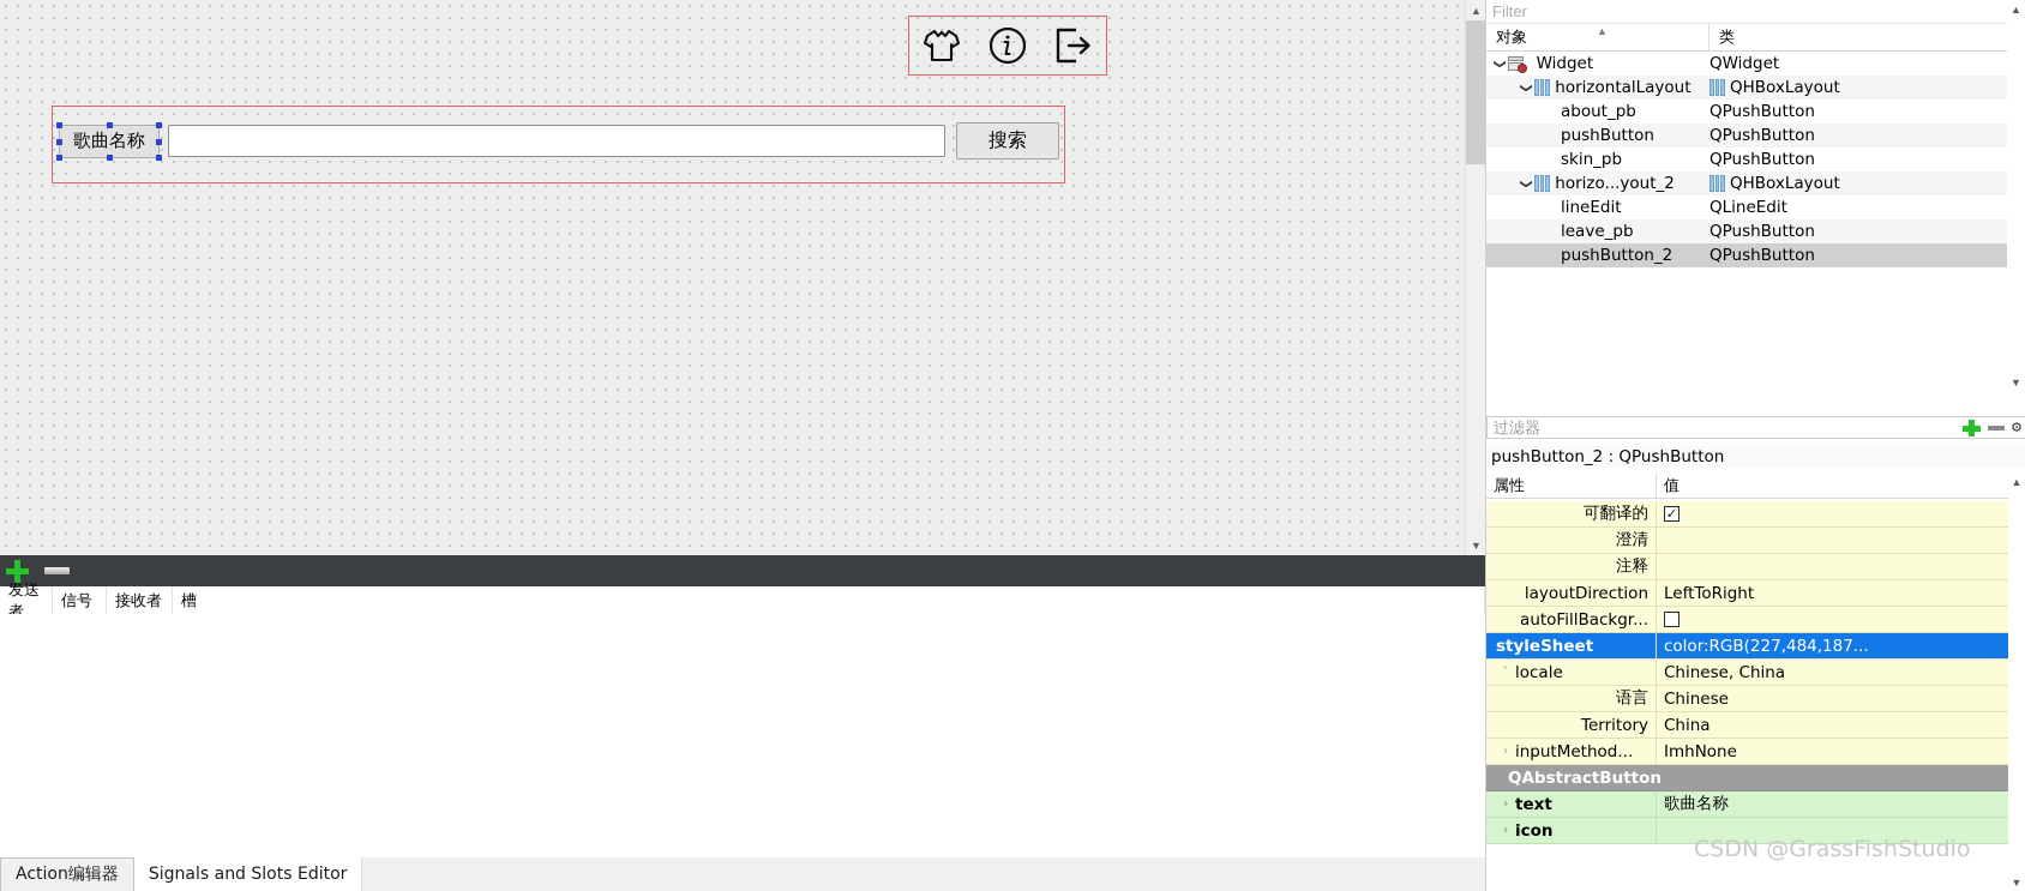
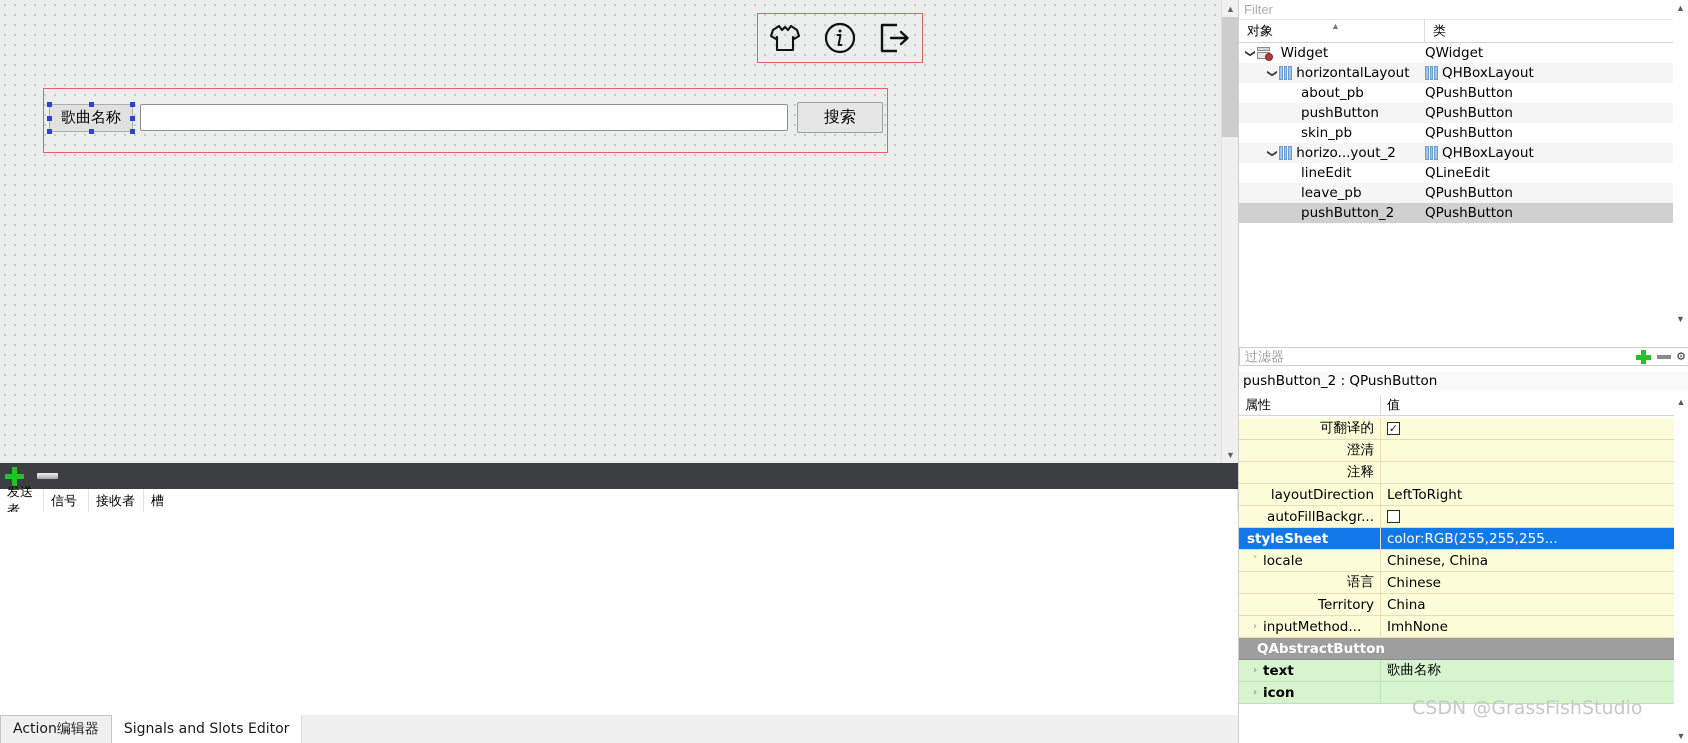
  歌曲名称
  搜索
  ▲
  ▼
  发送者
  信号
  接收者
  槽
  Action编辑器
  Signals and Slots Editor
  Filter
  对象
  ▲
  类
  Widget
  QWidget
  horizontalLayout
  QHBoxLayout
  about_pb
  QPushButton
  pushButton
  QPushButton
  skin_pb
  QPushButton
  horizo...yout_2
  QHBoxLayout
  lineEdit
  QLineEdit
  leave_pb
  QPushButton
  pushButton_2
  QPushButton
  ▲
  ▼
  过滤器
  ⚙
  pushButton_2 : QPushButton
  属性
  值
  可翻译的
  ✓
  澄清
  注释
  layoutDirection
  LeftToRight
  autoFillBackgr...
  styleSheet
- color:RGB(227,484,187...
+ color:RGB(255,255,255...
  ˅
  locale
  Chinese, China
  语言
  Chinese
  Territory
  China
  ›
  inputMethod...
  ImhNone
  QAbstractButton
  ›
  text
  歌曲名称
  ›
  icon
  ▲
  ▼
  CSDN @GrassFishStudio
